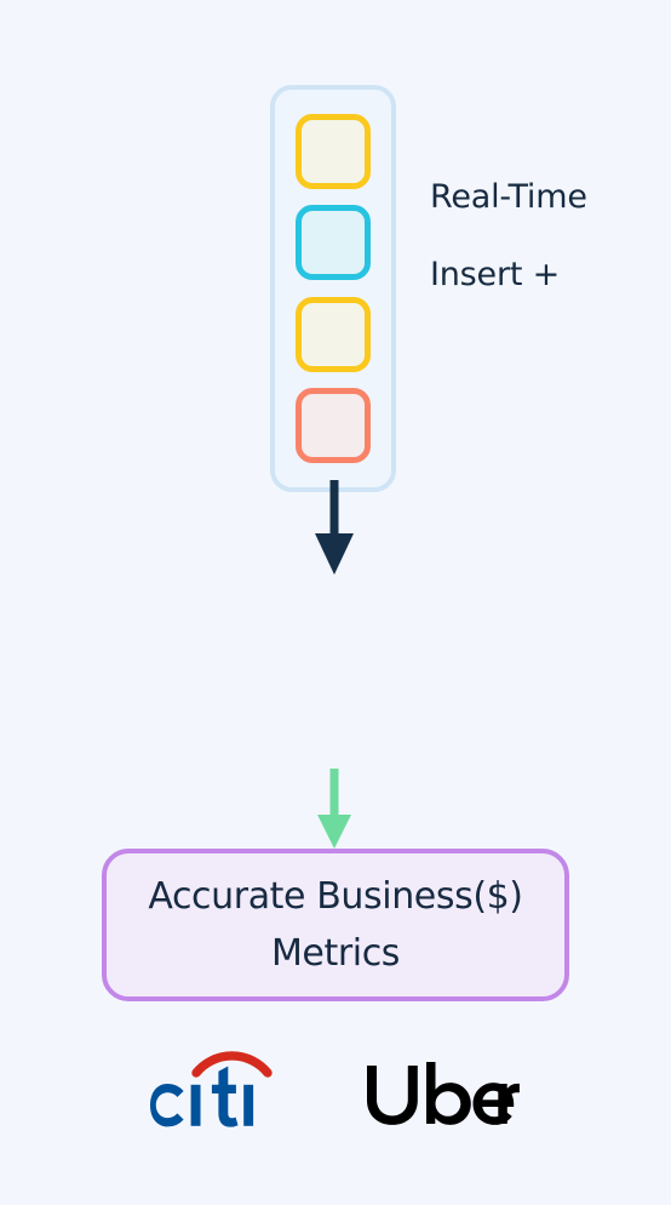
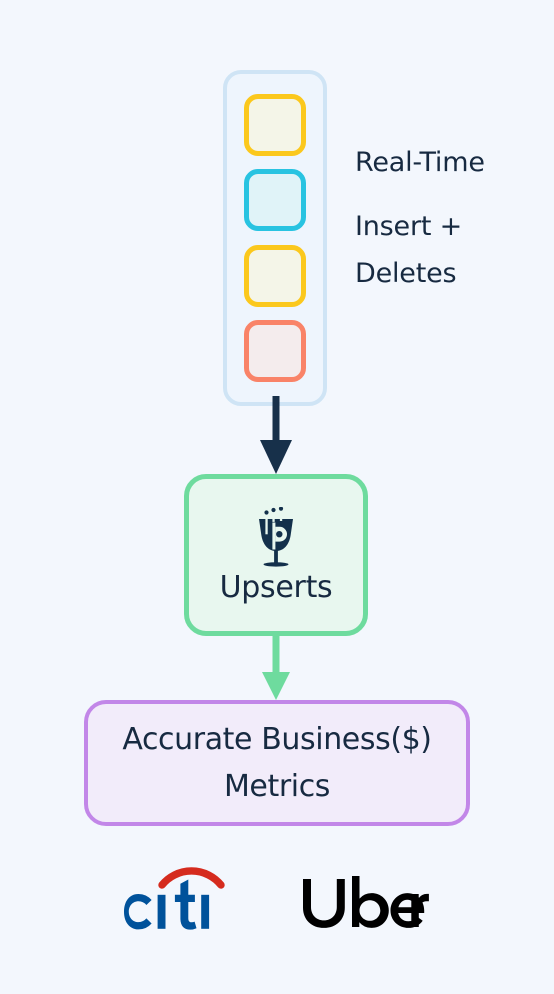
  Real-Time
  Insert +
+ Deletes
+ Upserts
  Accurate Business($)
  Metrics
